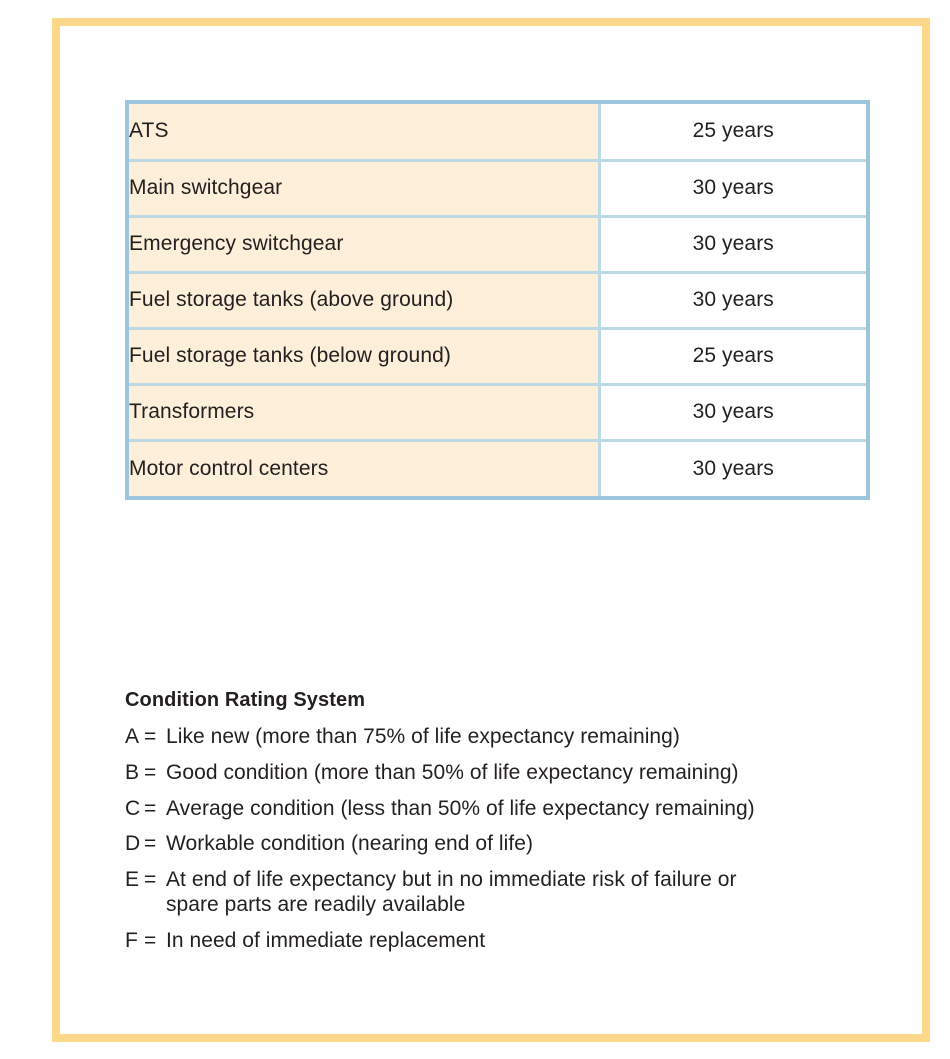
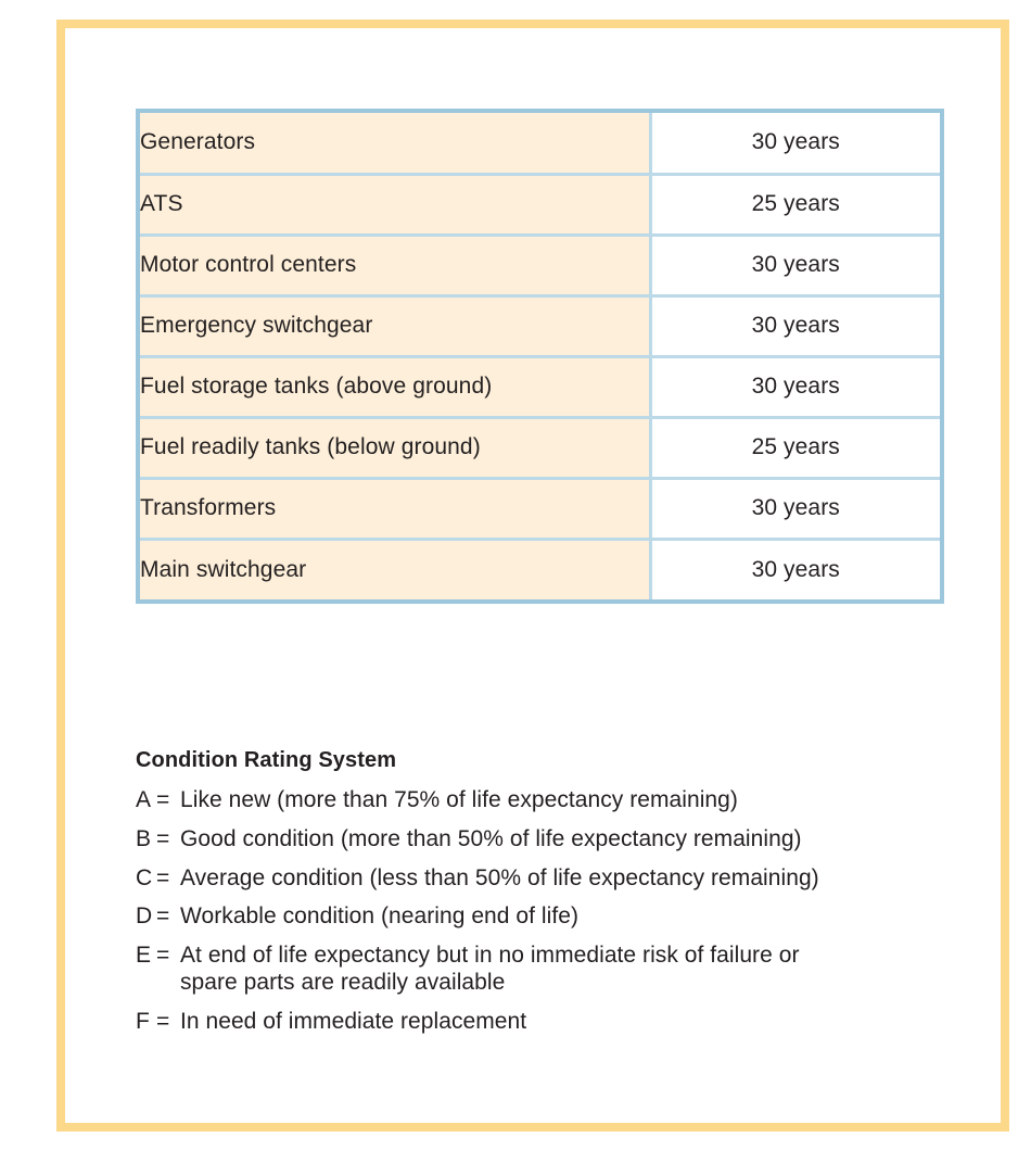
+ Generators	30 years
  ATS	25 years
- Main switchgear	30 years
+ Motor control centers	30 years
  Emergency switchgear	30 years
  Fuel storage tanks (above ground)	30 years
- Fuel storage tanks (below ground)	25 years
+ Fuel readily tanks (below ground)	25 years
  Transformers	30 years
- Motor control centers	30 years
+ Main switchgear	30 years
  Condition Rating System
  A
  =
  Like new (more than 75% of life expectancy remaining)
  B
  =
  Good condition (more than 50% of life expectancy remaining)
  C
  =
  Average condition (less than 50% of life expectancy remaining)
  D
  =
  Workable condition (nearing end of life)
  E
  =
  At end of life expectancy but in no immediate risk of failure or
  spare parts are readily available
  F
  =
  In need of immediate replacement
